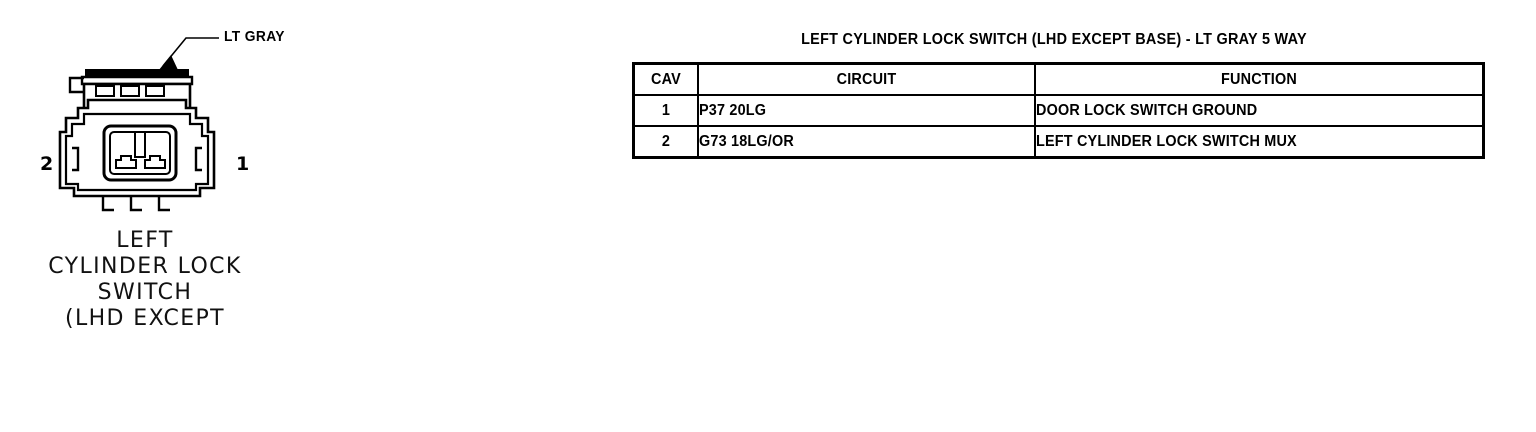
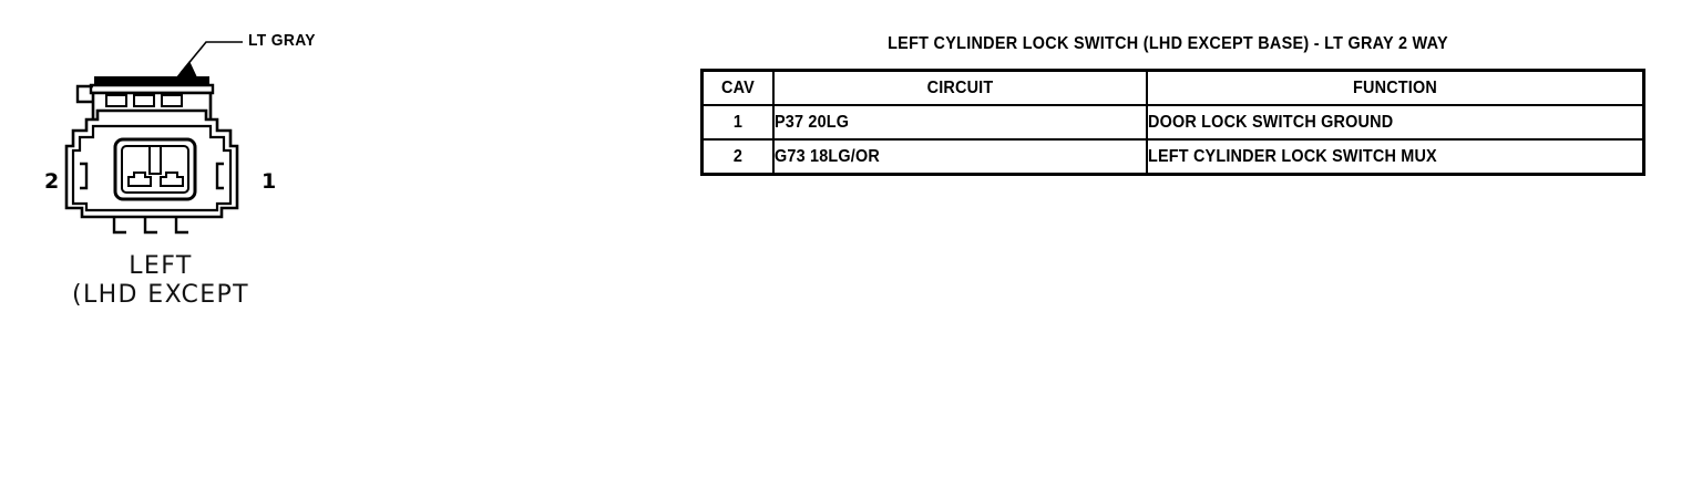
  LT GRAY
  2
  1
  LEFT
- CYLINDER LOCK
- SWITCH
  (LHD EXCEPT
- LEFT CYLINDER LOCK SWITCH (LHD EXCEPT BASE) - LT GRAY 5 WAY
+ LEFT CYLINDER LOCK SWITCH (LHD EXCEPT BASE) - LT GRAY 2 WAY
  CAV	CIRCUIT	FUNCTION
  1	P37 20LG	DOOR LOCK SWITCH GROUND
  2	G73 18LG/OR	LEFT CYLINDER LOCK SWITCH MUX
